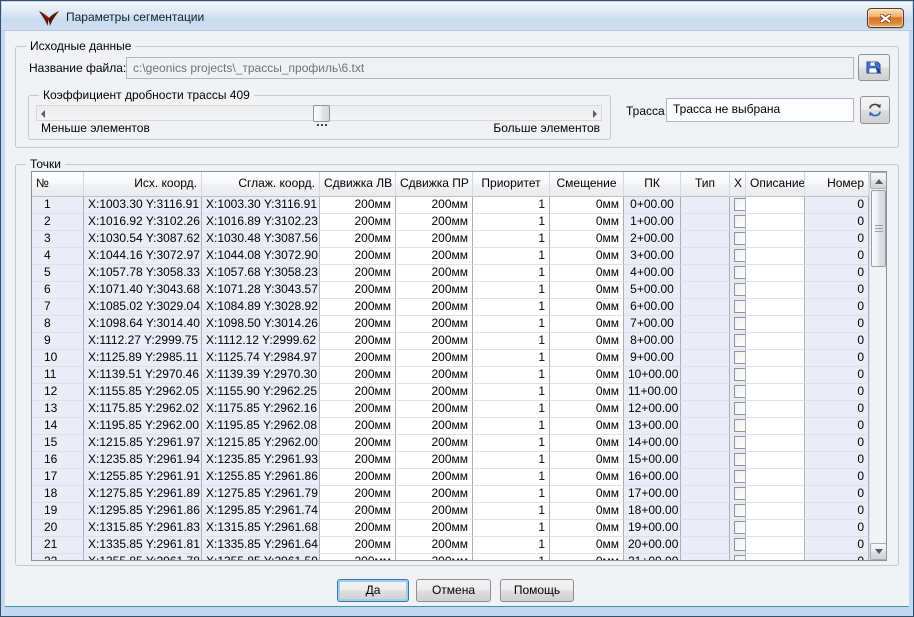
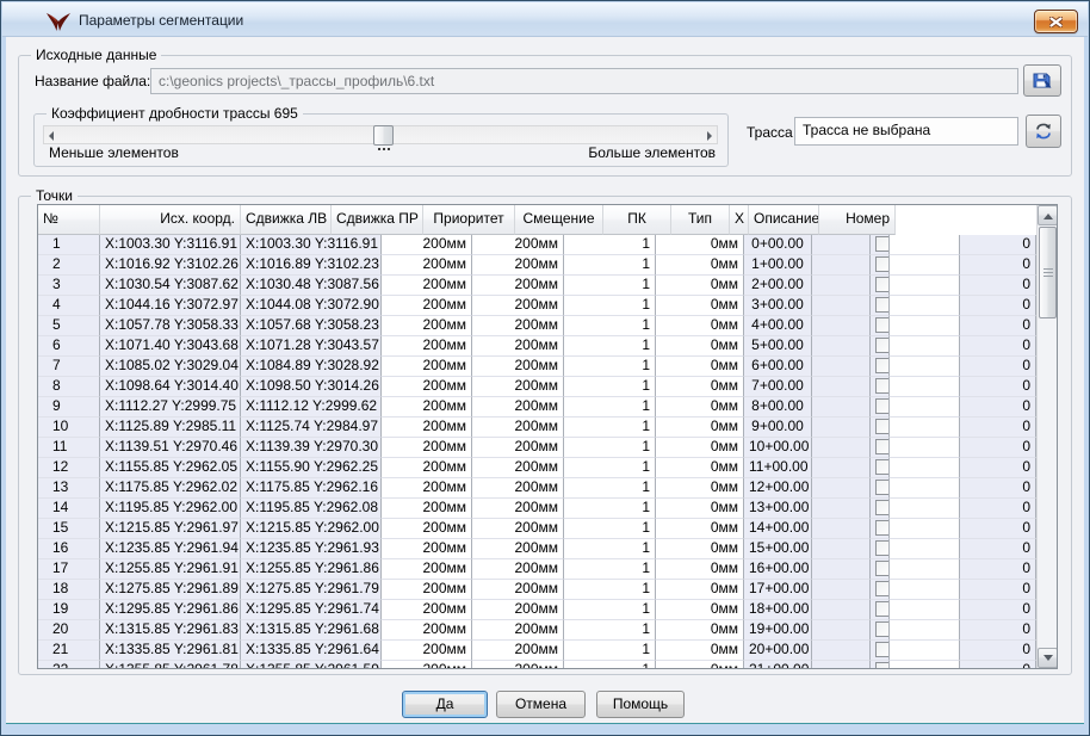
  Параметры сегментации
  Исходные данные
  Название файла:
  c:\geonics projects\_трассы_профиль\6.txt
- Коэффициент дробности трассы 409
+ Коэффициент дробности трассы 695
  Меньше элементов
  Больше элементов
  Трасса
  Трасса не выбрана
  Точки
  №
  Исх. коорд.
- Сглаж. коорд.
  Сдвижка ЛВ
  Сдвижка ПР
  Приоритет
  Смещение
  ПК
  Тип
  X
  Описание
  Номер
  1
  X:1003.30 Y:3116.91
  X:1003.30 Y:3116.91
  200мм
  200мм
  1
  0мм
  0+00.00
  0
  2
  X:1016.92 Y:3102.26
  X:1016.89 Y:3102.23
  200мм
  200мм
  1
  0мм
  1+00.00
  0
  3
  X:1030.54 Y:3087.62
  X:1030.48 Y:3087.56
  200мм
  200мм
  1
  0мм
  2+00.00
  0
  4
  X:1044.16 Y:3072.97
  X:1044.08 Y:3072.90
  200мм
  200мм
  1
  0мм
  3+00.00
  0
  5
  X:1057.78 Y:3058.33
  X:1057.68 Y:3058.23
  200мм
  200мм
  1
  0мм
  4+00.00
  0
  6
  X:1071.40 Y:3043.68
  X:1071.28 Y:3043.57
  200мм
  200мм
  1
  0мм
  5+00.00
  0
  7
  X:1085.02 Y:3029.04
  X:1084.89 Y:3028.92
  200мм
  200мм
  1
  0мм
  6+00.00
  0
  8
  X:1098.64 Y:3014.40
  X:1098.50 Y:3014.26
  200мм
  200мм
  1
  0мм
  7+00.00
  0
  9
  X:1112.27 Y:2999.75
  X:1112.12 Y:2999.62
  200мм
  200мм
  1
  0мм
  8+00.00
  0
  10
  X:1125.89 Y:2985.11
  X:1125.74 Y:2984.97
  200мм
  200мм
  1
  0мм
  9+00.00
  0
  11
  X:1139.51 Y:2970.46
  X:1139.39 Y:2970.30
  200мм
  200мм
  1
  0мм
  10+00.00
  0
  12
  X:1155.85 Y:2962.05
  X:1155.90 Y:2962.25
  200мм
  200мм
  1
  0мм
  11+00.00
  0
  13
  X:1175.85 Y:2962.02
  X:1175.85 Y:2962.16
  200мм
  200мм
  1
  0мм
  12+00.00
  0
  14
  X:1195.85 Y:2962.00
  X:1195.85 Y:2962.08
  200мм
  200мм
  1
  0мм
  13+00.00
  0
  15
  X:1215.85 Y:2961.97
  X:1215.85 Y:2962.00
  200мм
  200мм
  1
  0мм
  14+00.00
  0
  16
  X:1235.85 Y:2961.94
  X:1235.85 Y:2961.93
  200мм
  200мм
  1
  0мм
  15+00.00
  0
  17
  X:1255.85 Y:2961.91
  X:1255.85 Y:2961.86
  200мм
  200мм
  1
  0мм
  16+00.00
  0
  18
  X:1275.85 Y:2961.89
  X:1275.85 Y:2961.79
  200мм
  200мм
  1
  0мм
  17+00.00
  0
  19
  X:1295.85 Y:2961.86
  X:1295.85 Y:2961.74
  200мм
  200мм
  1
  0мм
  18+00.00
  0
  20
  X:1315.85 Y:2961.83
  X:1315.85 Y:2961.68
  200мм
  200мм
  1
  0мм
  19+00.00
  0
  21
  X:1335.85 Y:2961.81
  X:1335.85 Y:2961.64
  200мм
  200мм
  1
  0мм
  20+00.00
  0
  Да
  Отмена
  Помощь
